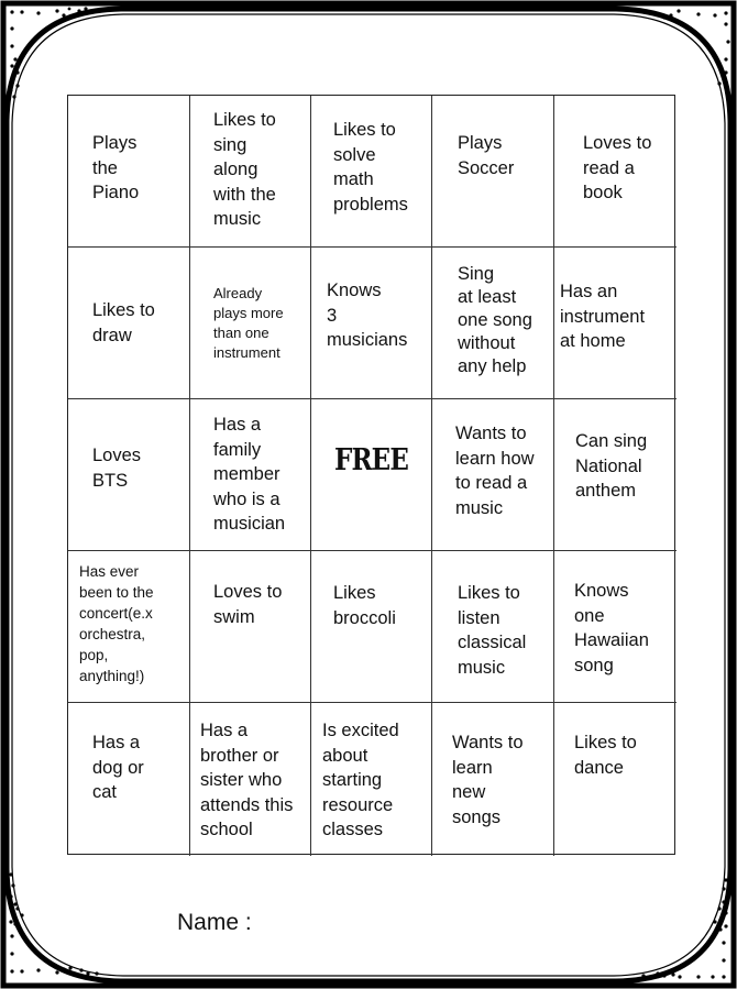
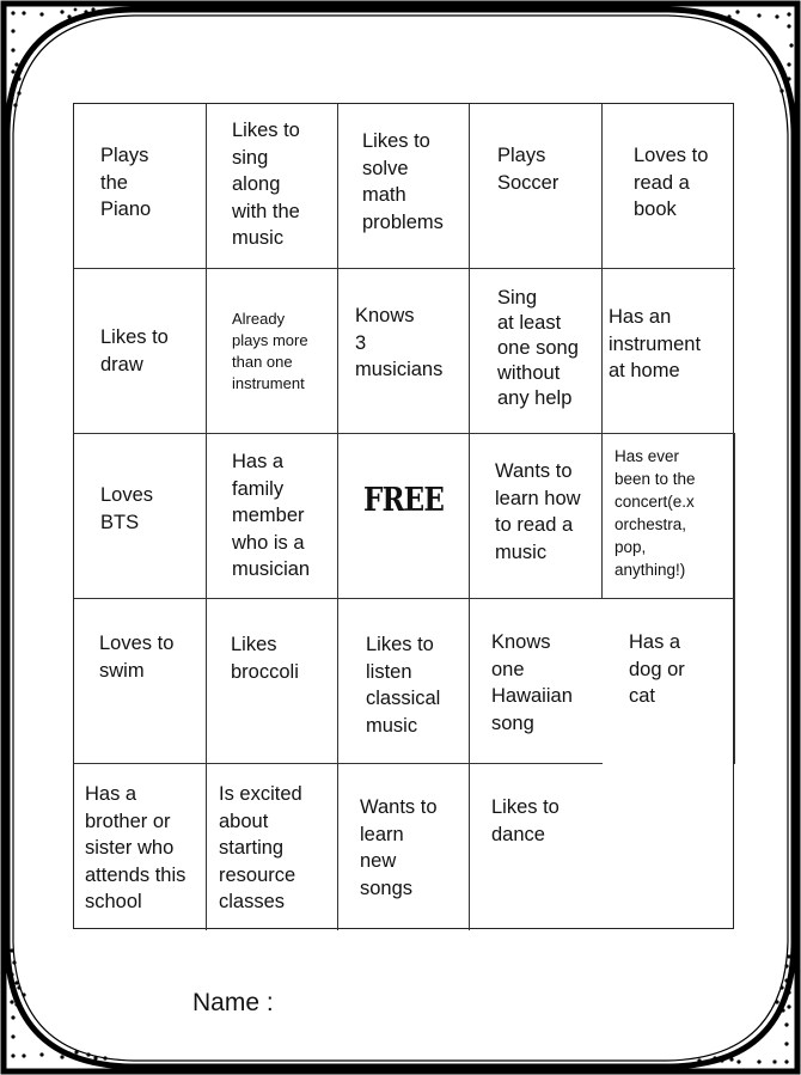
  Plays
  the
  Piano
  Likes to
  sing
  along
  with the
  music
  Likes to
  solve
  math
  problems
  Plays
  Soccer
  Loves to
  read a
  book
  Likes to
  draw
  Already
  plays more
  than one
  instrument
  Knows
  3
  musicians
  Sing
  at least
  one song
  without
  any help
  Has an
  instrument
  at home
  Loves
  BTS
  Has a
  family
  member
  who is a
  musician
  FREE
  Wants to
  learn how
  to read a
  music
- Can sing
- National
- anthem
  Has ever
  been to the
  concert(e.x
  orchestra,
  pop,
  anything!)
  Loves to
  swim
  Likes
  broccoli
  Likes to
  listen
  classical
  music
  Knows
  one
  Hawaiian
  song
  Has a
  dog or
  cat
  Has a
  brother or
  sister who
  attends this
  school
  Is excited
  about
  starting
  resource
  classes
  Wants to
  learn
  new
  songs
  Likes to
  dance
  Name :
